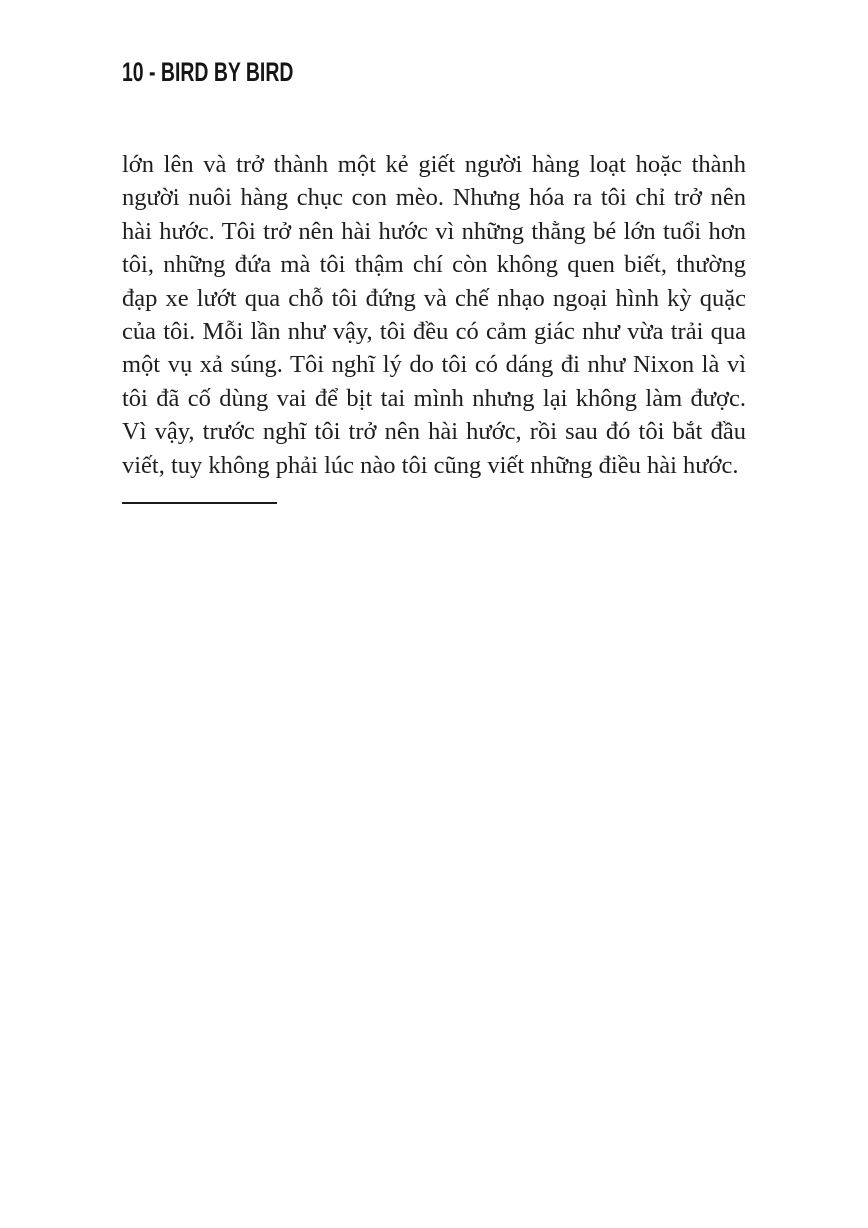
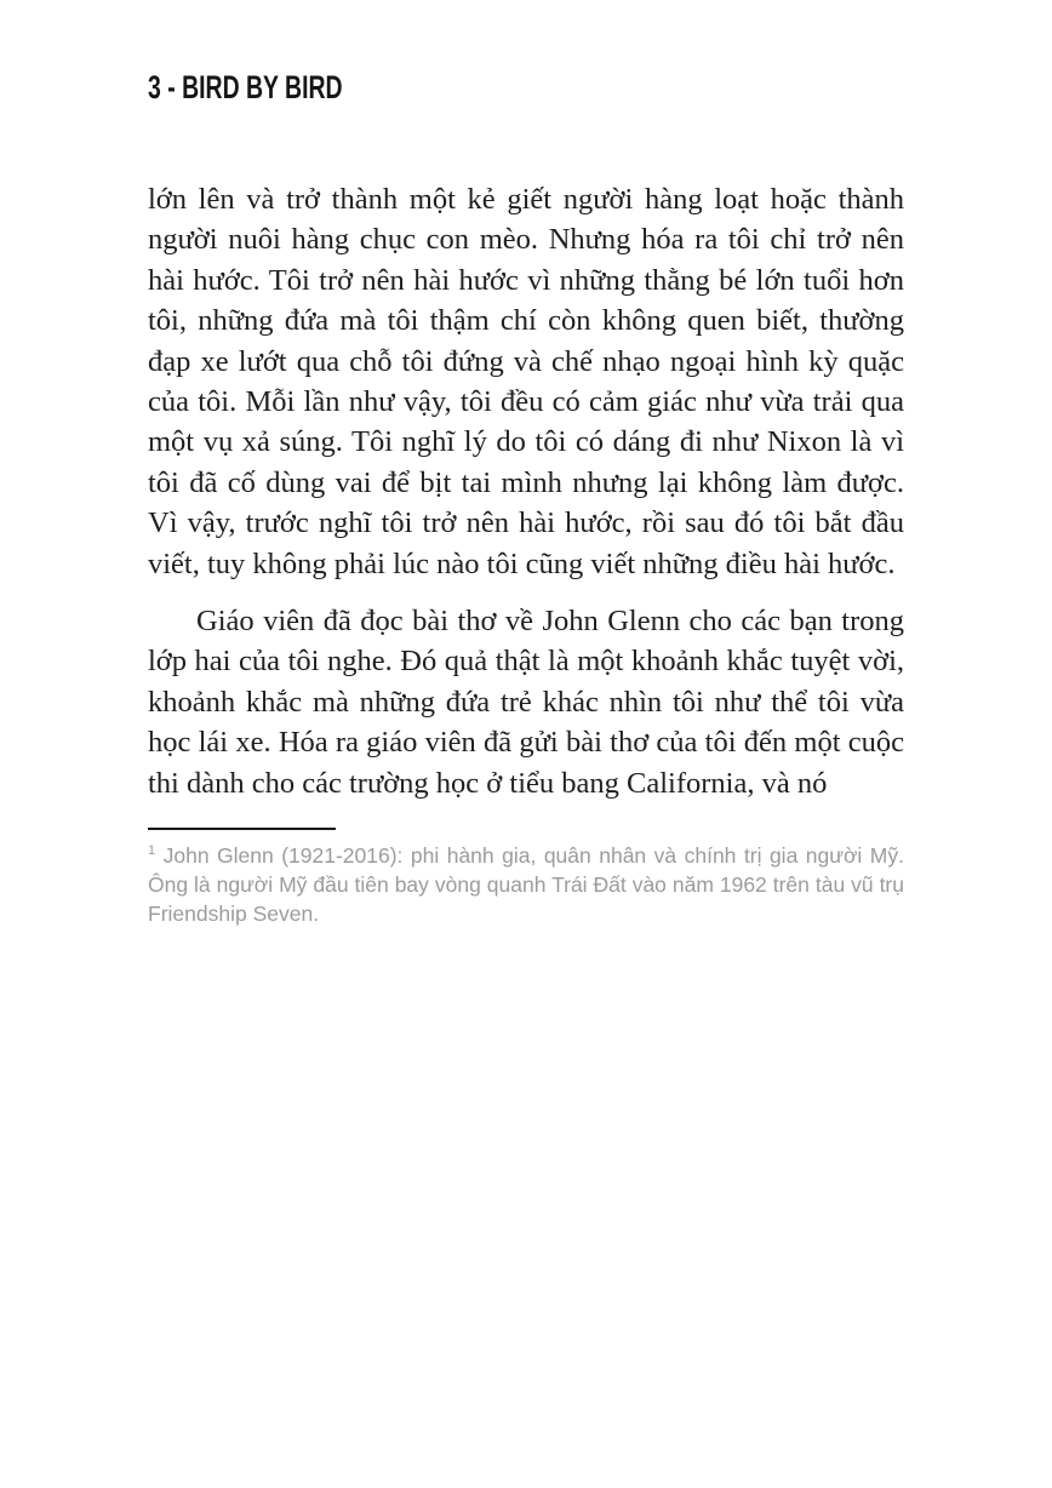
- 10 - BIRD BY BIRD
+ 3 - BIRD BY BIRD
  lớn lên và trở thành một kẻ giết người hàng loạt hoặc thành người nuôi hàng chục con mèo. Nhưng hóa ra tôi chỉ trở nên hài hước. Tôi trở nên hài hước vì những thằng bé lớn tuổi hơn tôi, những đứa mà tôi thậm chí còn không quen biết, thường đạp xe lướt qua chỗ tôi đứng và chế nhạo ngoại hình kỳ quặc của tôi. Mỗi lần như vậy, tôi đều có cảm giác như vừa trải qua một vụ xả súng. Tôi nghĩ lý do tôi có dáng đi như Nixon là vì tôi đã cố dùng vai để bịt tai mình nhưng lại không làm được. Vì vậy, trước nghĩ tôi trở nên hài hước, rồi sau đó tôi bắt đầu viết, tuy không phải lúc nào tôi cũng viết những điều hài hước.
+ Giáo viên đã đọc bài thơ về John Glenn cho các bạn trong lớp hai của tôi nghe. Đó quả thật là một khoảnh khắc tuyệt vời, khoảnh khắc mà những đứa trẻ khác nhìn tôi như thể tôi vừa học lái xe. Hóa ra giáo viên đã gửi bài thơ của tôi đến một cuộc thi dành cho các trường học ở tiểu bang California, và nó
+ 1 John Glenn (1921-2016): phi hành gia, quân nhân và chính trị gia người Mỹ. Ông là người Mỹ đầu tiên bay vòng quanh Trái Đất vào năm 1962 trên tàu vũ trụ Friendship Seven.
